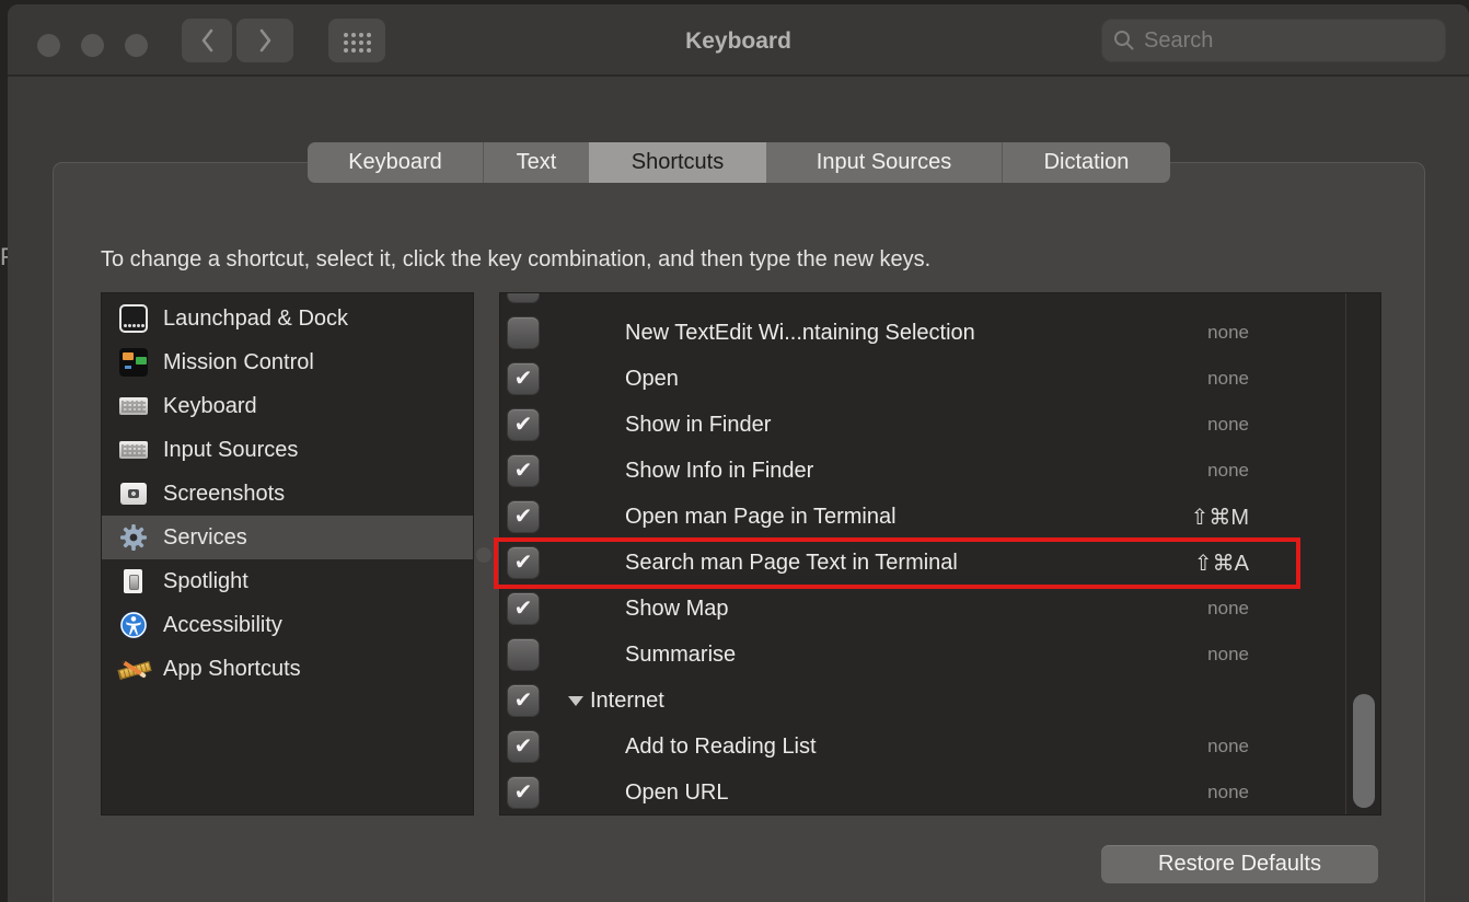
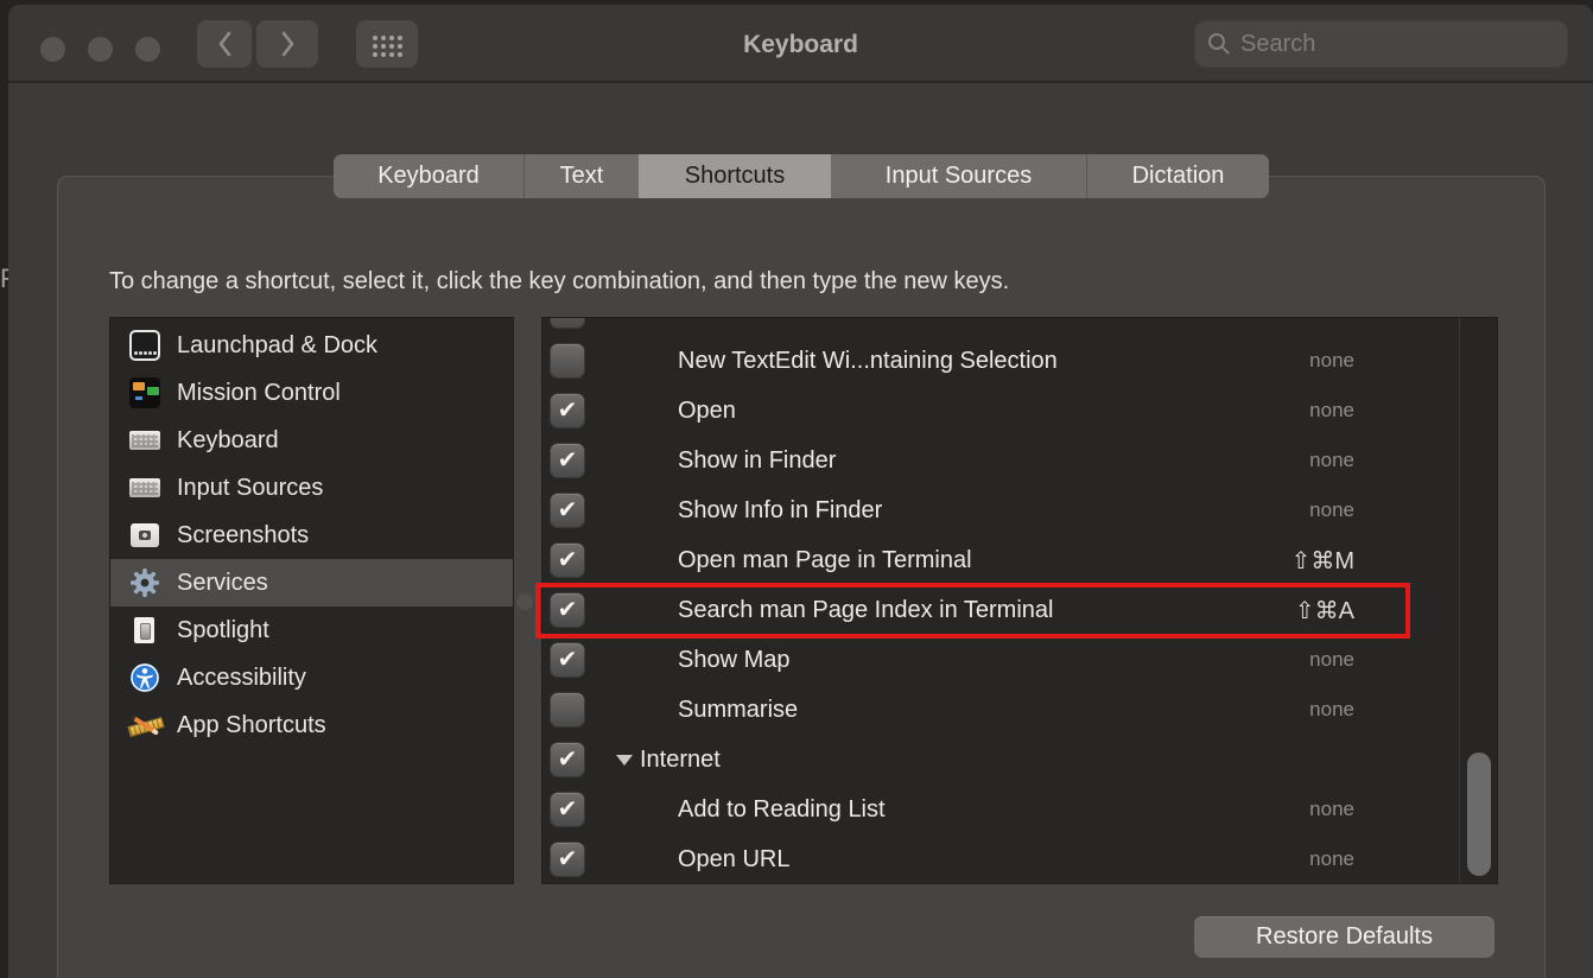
  Keyboard
  Search
  Keyboard
  Text
  Shortcuts
  Input Sources
  Dictation
  To change a shortcut, select it, click the key combination, and then type the new keys.
  Launchpad & Dock
  Mission Control
  Keyboard
  Input Sources
  Screenshots
  Services
  Spotlight
  Accessibility
  App Shortcuts
  New TextEdit Wi...ntaining Selection
  none
  ✔
  Open
  none
  ✔
  Show in Finder
  none
  ✔
  Show Info in Finder
  none
  ✔
  Open man Page in Terminal
  ⇧⌘M
  ✔
- Search man Page Text in Terminal
+ Search man Page Index in Terminal
  ⇧⌘A
  ✔
  Show Map
  none
  Summarise
  none
  ✔
  Internet
  ✔
  Add to Reading List
  none
  ✔
  Open URL
  none
  Restore Defaults
